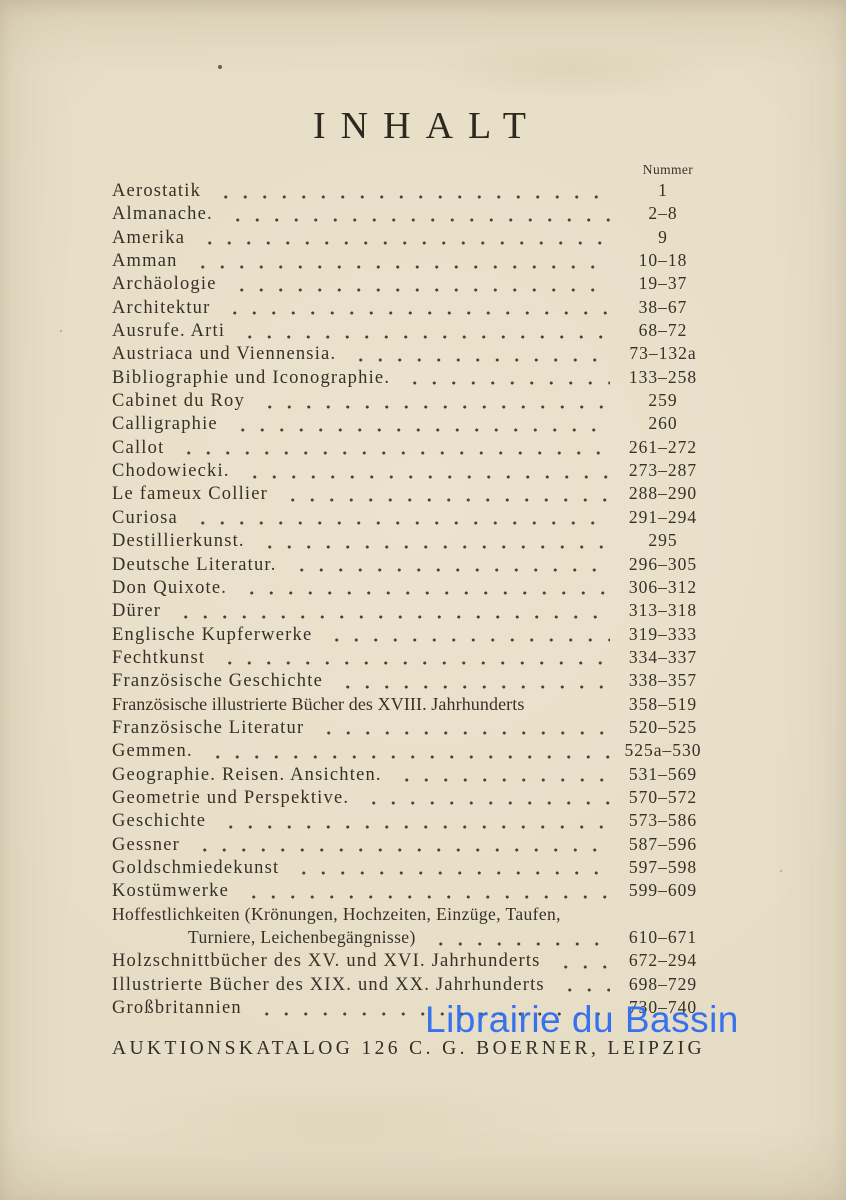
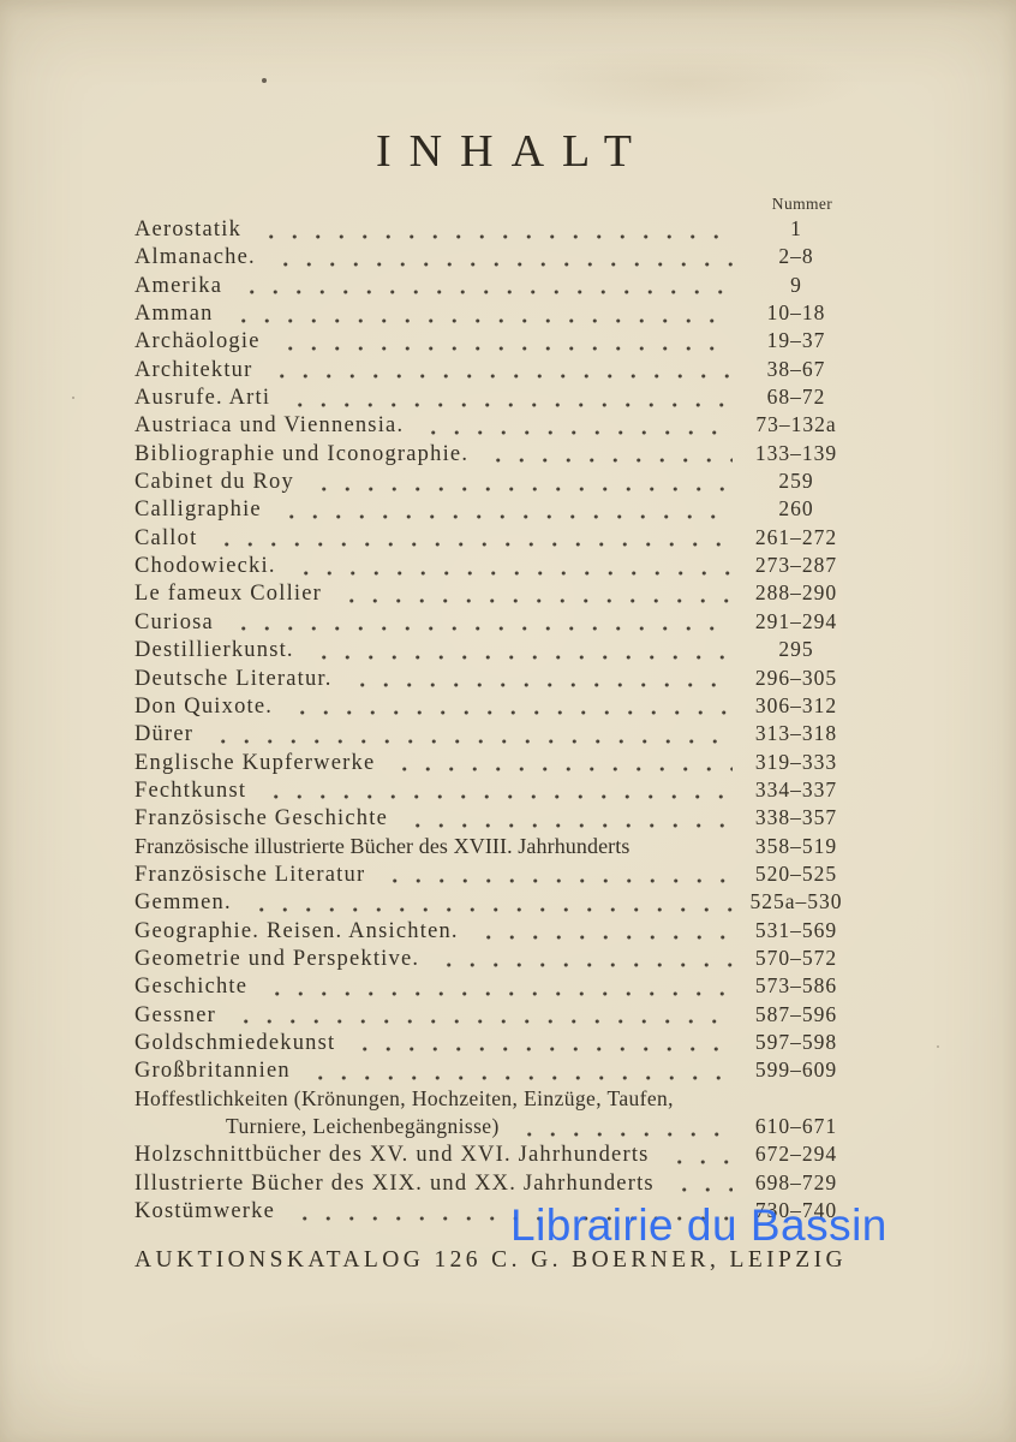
  INHALT
  Nummer
  Aerostatik
  1
  Almanache.
  2–8
  Amerika
  9
  Amman
  10–18
  Archäologie
  19–37
  Architektur
  38–67
  Ausrufe. Arti
  68–72
  Austriaca und Viennensia.
  73–132a
  Bibliographie und Iconographie.
- 133–258
+ 133–139
  Cabinet du Roy
  259
  Calligraphie
  260
  Callot
  261–272
  Chodowiecki.
  273–287
  Le fameux Collier
  288–290
  Curiosa
  291–294
  Destillierkunst.
  295
  Deutsche Literatur.
  296–305
  Don Quixote.
  306–312
  Dürer
  313–318
  Englische Kupferwerke
  319–333
  Fechtkunst
  334–337
  Französische Geschichte
  338–357
  Französische illustrierte Bücher des XVIII. Jahrhunderts
  358–519
  Französische Literatur
  520–525
  Gemmen.
  525a–530
  Geographie. Reisen. Ansichten.
  531–569
  Geometrie und Perspektive.
  570–572
  Geschichte
  573–586
  Gessner
  587–596
  Goldschmiedekunst
  597–598
- Kostümwerke
+ Großbritannien
  599–609
  Hoffestlichkeiten (Krönungen, Hochzeiten, Einzüge, Taufen,
  Turniere, Leichenbegängnisse)
  610–671
  Holzschnittbücher des XV. und XVI. Jahrhunderts
  672–294
  Illustrierte Bücher des XIX. und XX. Jahrhunderts
  698–729
- Großbritannien
+ Kostümwerke
  730–740
  Librairie du Bassin
  AUKTIONSKATALOG 126 C. G. BOERNER, LEIPZIG
